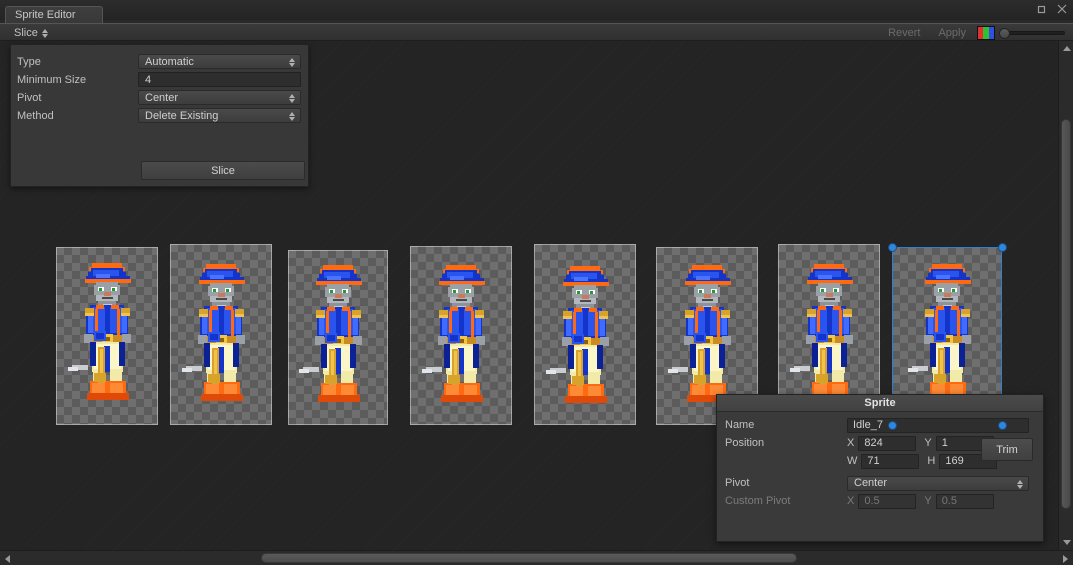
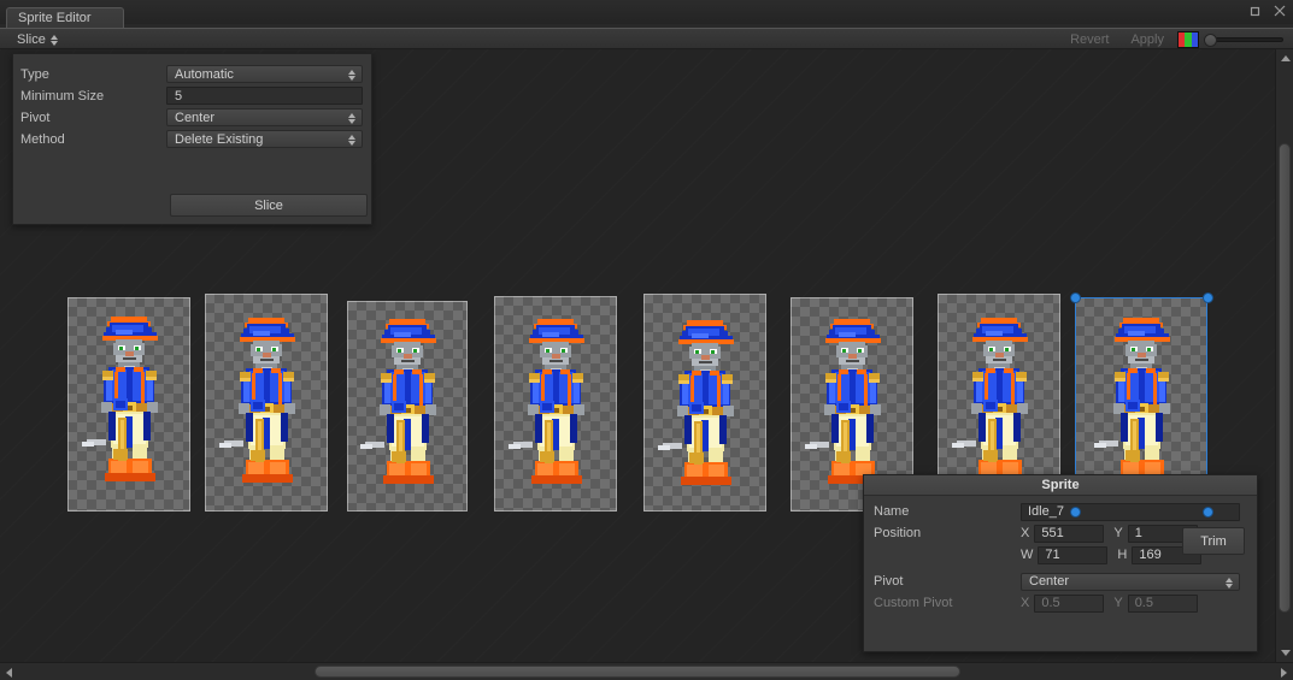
  Sprite Editor
  Slice
  Revert
  Apply
  Type
  Automatic
  Minimum Size
- 4
+ 5
  Pivot
  Center
  Method
  Delete Existing
  Slice
  Sprite
  Name
  Idle_7
  Position
  X
- 824
+ 551
  Y
  1
  W
  71
  H
  169
  Pivot
  Center
  Custom Pivot
  X
  0.5
  Y
  0.5
  Trim
